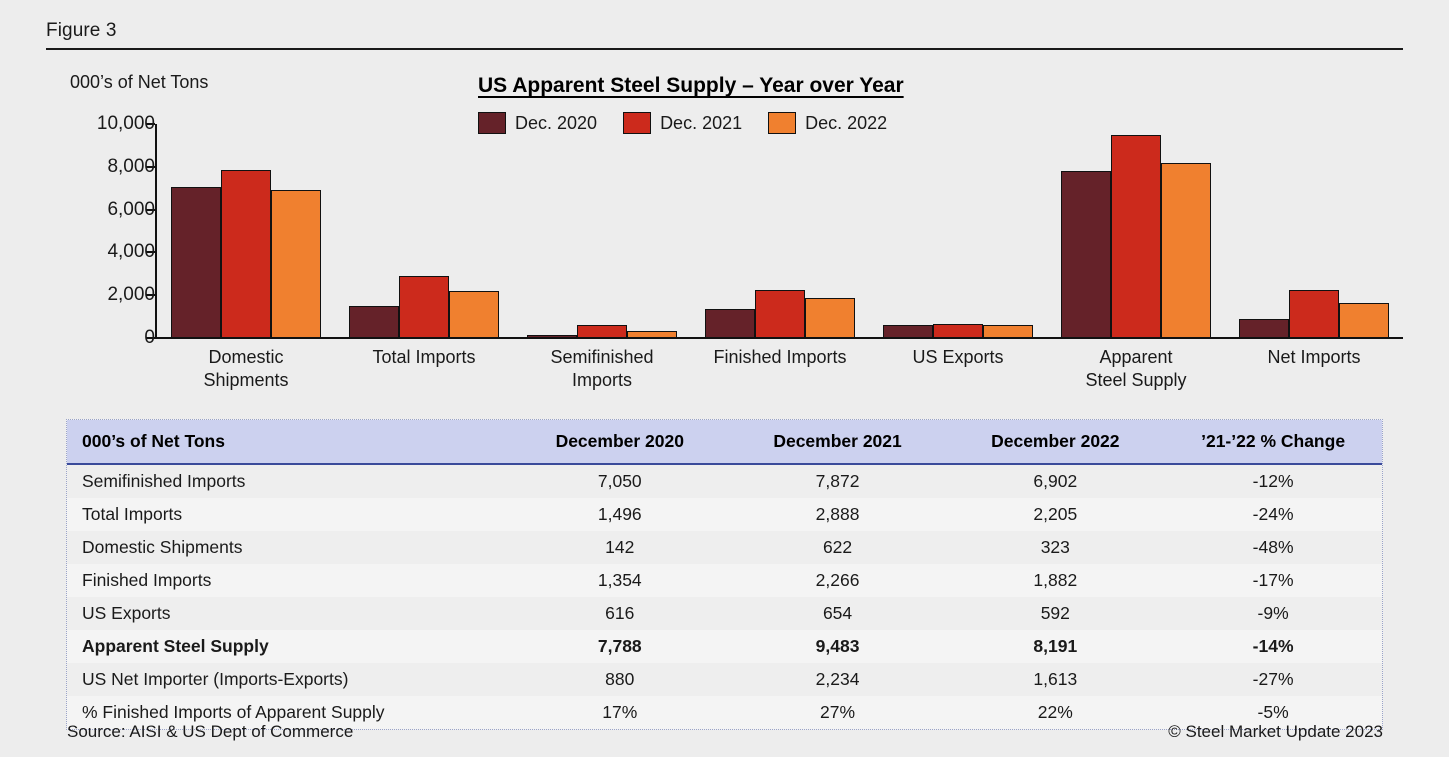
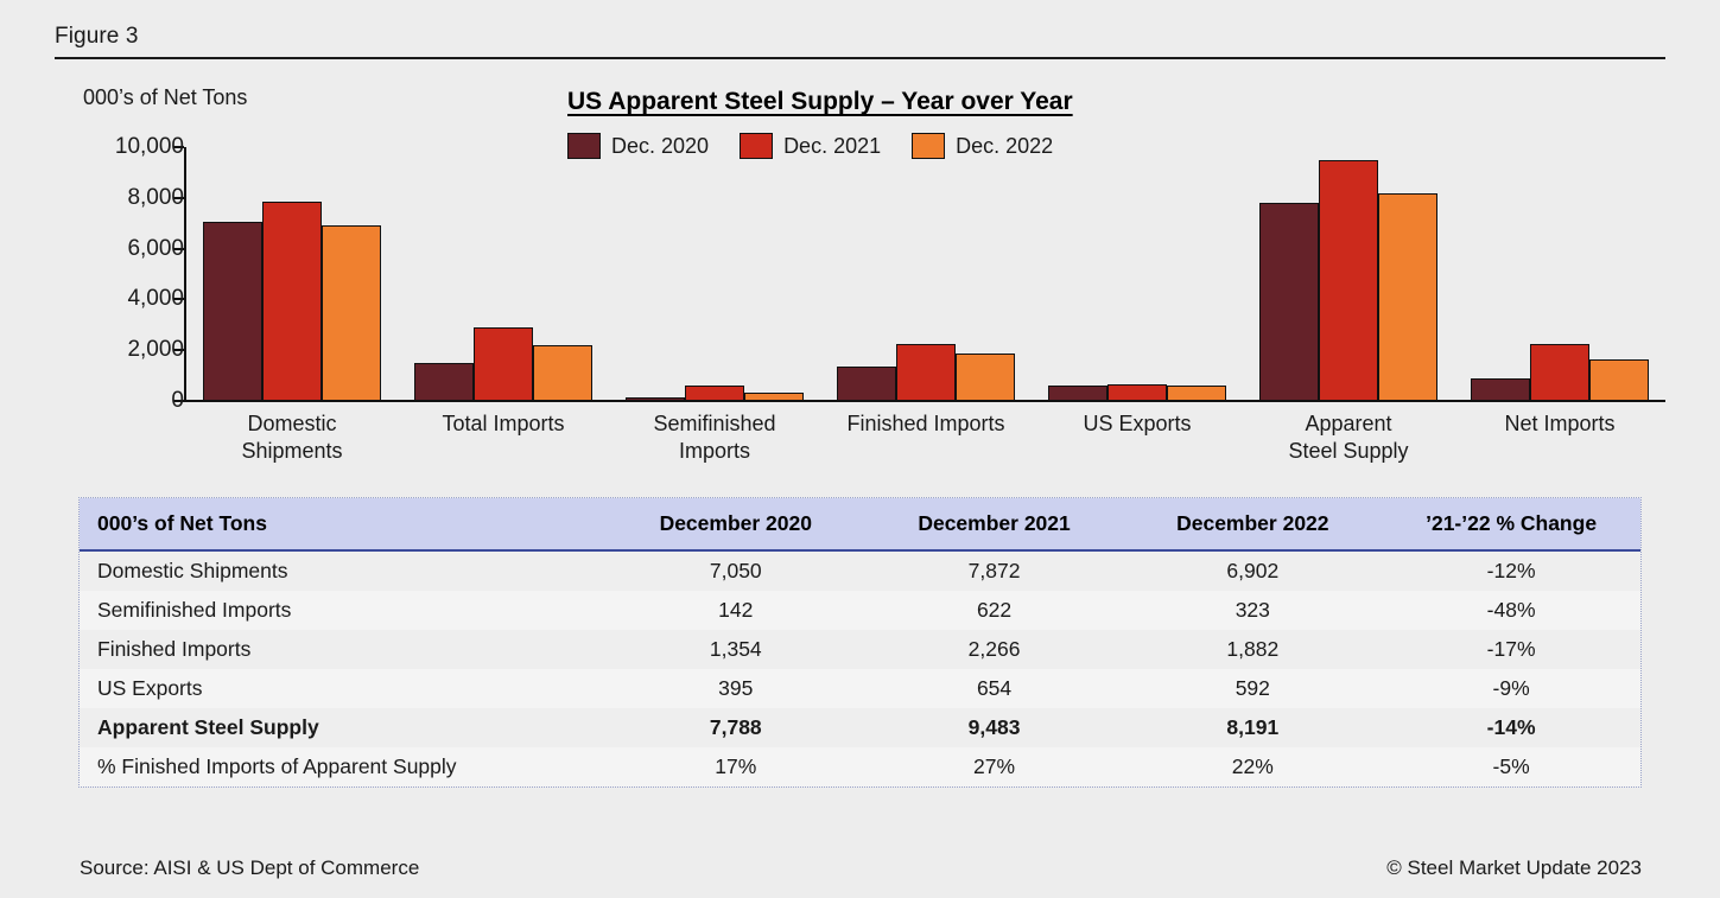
  Figure 3
  000’s of Net Tons
  US Apparent Steel Supply – Year over Year
  Dec. 2020
  Dec. 2021
  Dec. 2022
  0
  2,000
  4,000
  6,000
  8,000
  10,000
  Domestic
  Shipments
  Total Imports
  Semifinished
  Imports
  Finished Imports
  US Exports
  Apparent
  Steel Supply
  Net Imports
  000’s of Net Tons	December 2020	December 2021	December 2022	’21-’22 % Change
- Semifinished Imports	7,050	7,872	6,902	-12%
+ Domestic Shipments	7,050	7,872	6,902	-12%
- Total Imports	1,496	2,888	2,205	-24%
- Domestic Shipments	142	622	323	-48%
+ Semifinished Imports	142	622	323	-48%
  Finished Imports	1,354	2,266	1,882	-17%
- US Exports	616	654	592	-9%
+ US Exports	395	654	592	-9%
  Apparent Steel Supply	7,788	9,483	8,191	-14%
- US Net Importer (Imports-Exports)	880	2,234	1,613	-27%
  % Finished Imports of Apparent Supply	17%	27%	22%	-5%
  Source: AISI & US Dept of Commerce
  © Steel Market Update 2023
